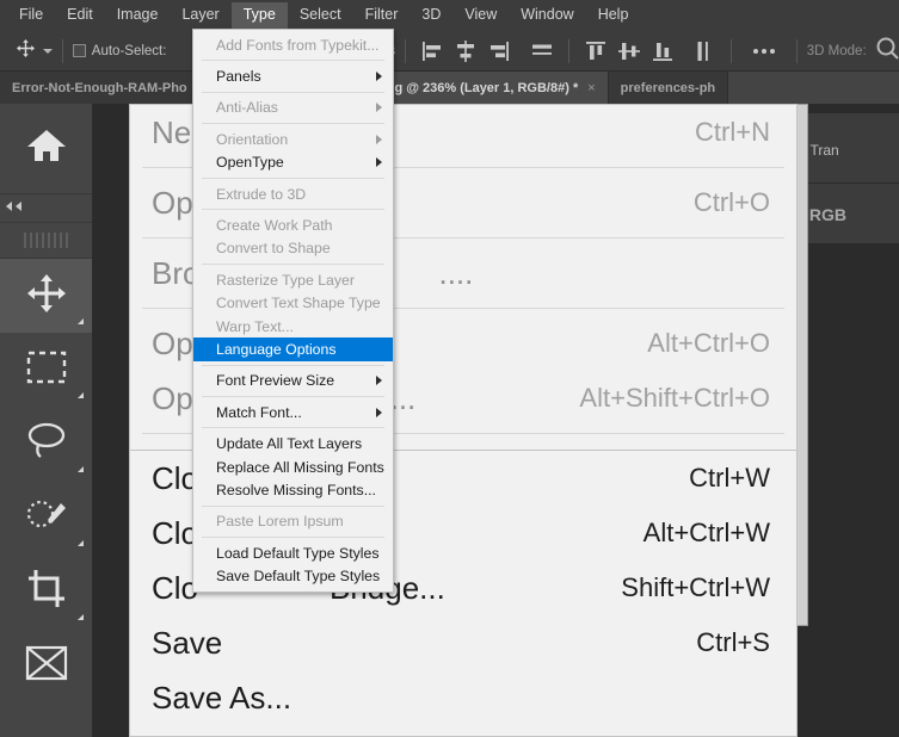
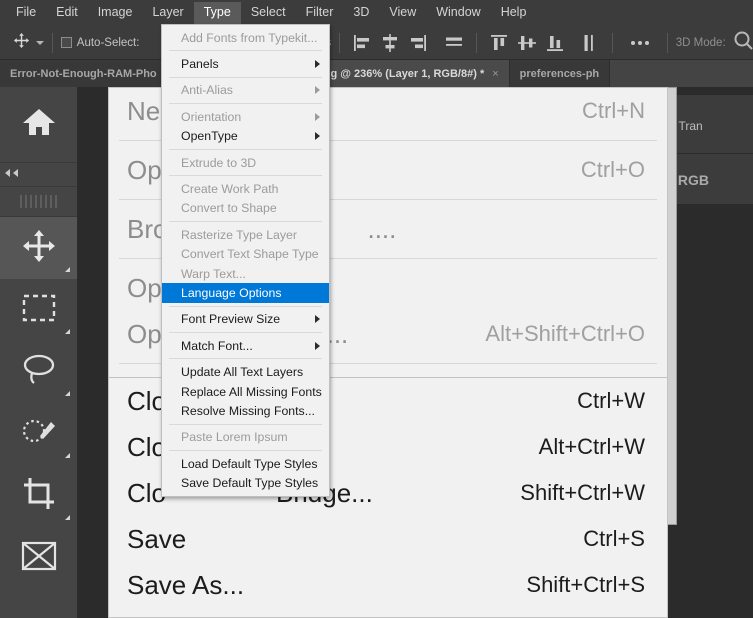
  Ne
  Ctrl+N
  Op
  Ctrl+O
  ....
  Op
- Alt+Ctrl+O
  Op
  Alt+Shift+Ctrl+O
  Clo
  Ctrl+W
  Clo
  Alt+Ctrl+W
  Clo
  Shift+Ctrl+W
  Save
  Ctrl+S
  Save As...
+ Shift+Ctrl+S
  Error-Not-Enough-RAM-Pho
  ×
  preferences-ph
  Auto-Select:
  3D Mode:
  File
  Edit
  Image
  Layer
  Type
  Select
  Filter
  3D
  View
  Window
  Help
  Add Fonts from Typekit...
  Panels
  Anti-Alias
  Orientation
  OpenType
  Extrude to 3D
  Create Work Path
  Convert to Shape
  Rasterize Type Layer
  Convert Text Shape Type
  Warp Text...
  Language Options
  Font Preview Size
  Match Font...
  Update All Text Layers
  Replace All Missing Fonts
  Resolve Missing Fonts...
  Paste Lorem Ipsum
  Load Default Type Styles
  Save Default Type Styles
